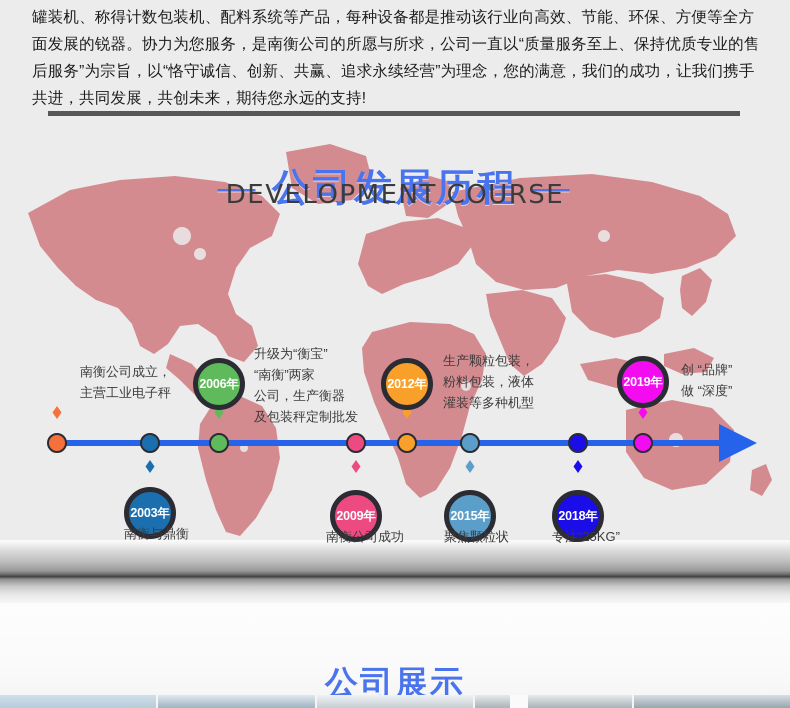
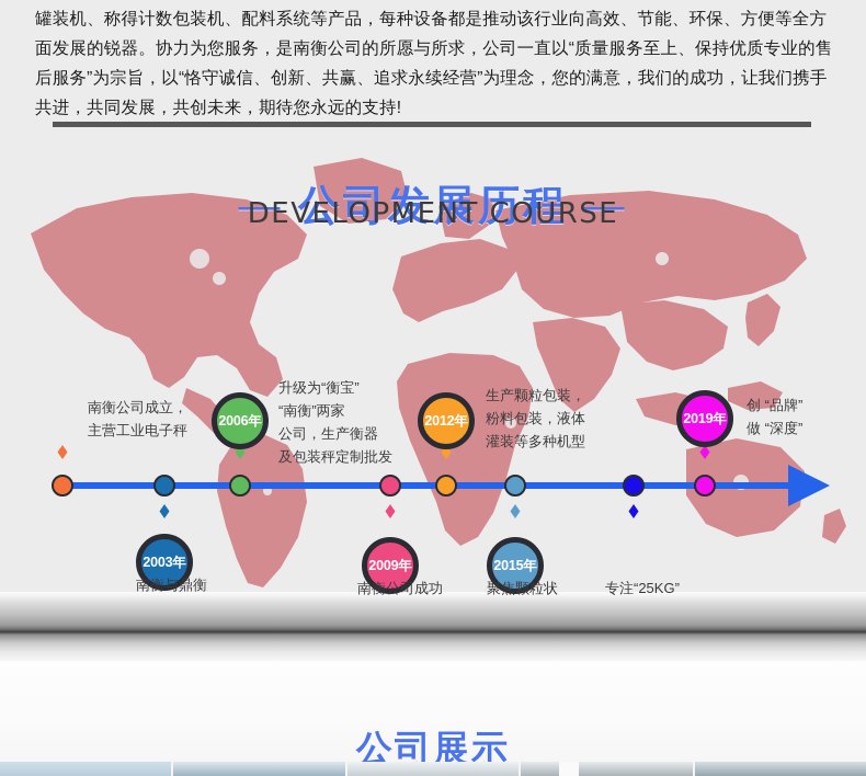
  罐装机、称得计数包装机、配料系统等产品，每种设备都是推动该行业向高效、节能、环保、方便等全方面发展的锐器。协力为您服务，是南衡公司的所愿与所求，公司一直以“质量服务至上、保持优质专业的售后服务”为宗旨，以“恪守诚信、创新、共赢、追求永续经营”为理念，您的满意，我们的成功，让我们携手共进，共同发展，共创未来，期待您永远的支持!
  — 公司发展历程 —
  DEVELOPMENT COURSE
  南衡公司成立，
  主营工业电子秤
  2006年
  升级为“衡宝”
  “南衡”两家
  公司，生产衡器
  及包装秤定制批发
  2012年
  生产颗粒包装，
  粉料包装，液体
  灌装等多种机型
  2019年
  创 “品牌”
  做 “深度”
  2003年
  南衡与鼎衡
  2009年
  南衡公司成功
  2015年
  聚焦颗粒状
- 2018年
  专注“25KG”
  公司展示
